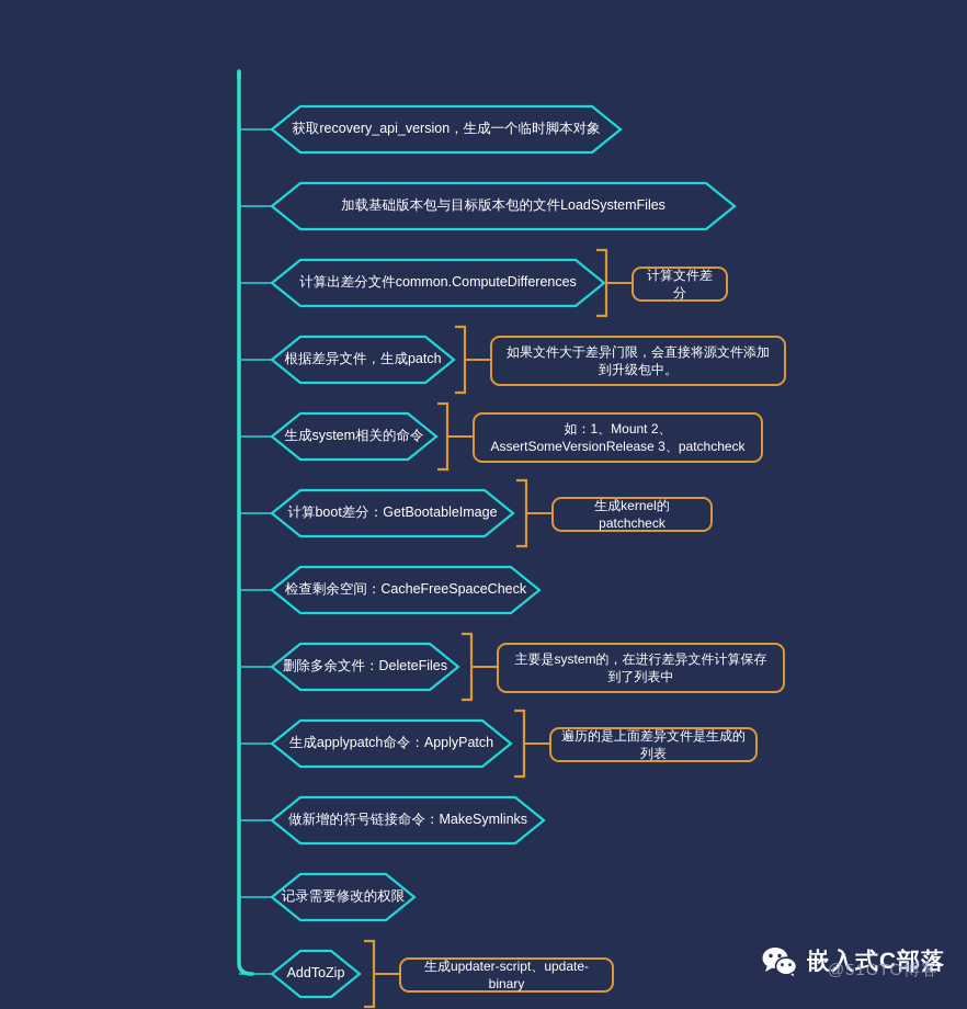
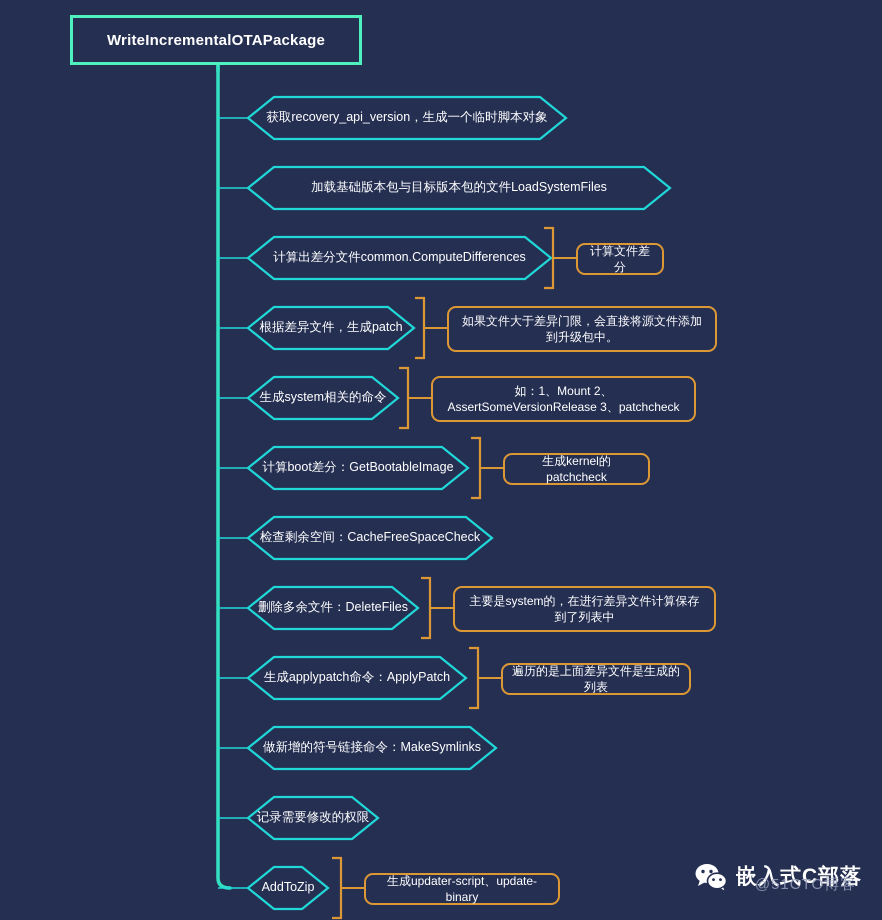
+ WriteIncrementalOTAPackage
  获取recovery_api_version，生成一个临时脚本对象
  加载基础版本包与目标版本包的文件LoadSystemFiles
  计算出差分文件common.ComputeDifferences
  根据差异文件，生成patch
  生成system相关的命令
  计算boot差分：GetBootableImage
  检查剩余空间：CacheFreeSpaceCheck
  删除多余文件：DeleteFiles
  生成applypatch命令：ApplyPatch
  做新增的符号链接命令：MakeSymlinks
  记录需要修改的权限
  AddToZip
  计算文件差分
  如果文件大于差异门限，会直接将源文件添加到升级包中。
  如：1、Mount 2、AssertSomeVersionRelease 3、patchcheck
  生成kernel的patchcheck
  主要是system的，在进行差异文件计算保存到了列表中
  遍历的是上面差异文件是生成的列表
  生成updater-script、update-binary
  嵌入式C部落
  @51CTO博客
